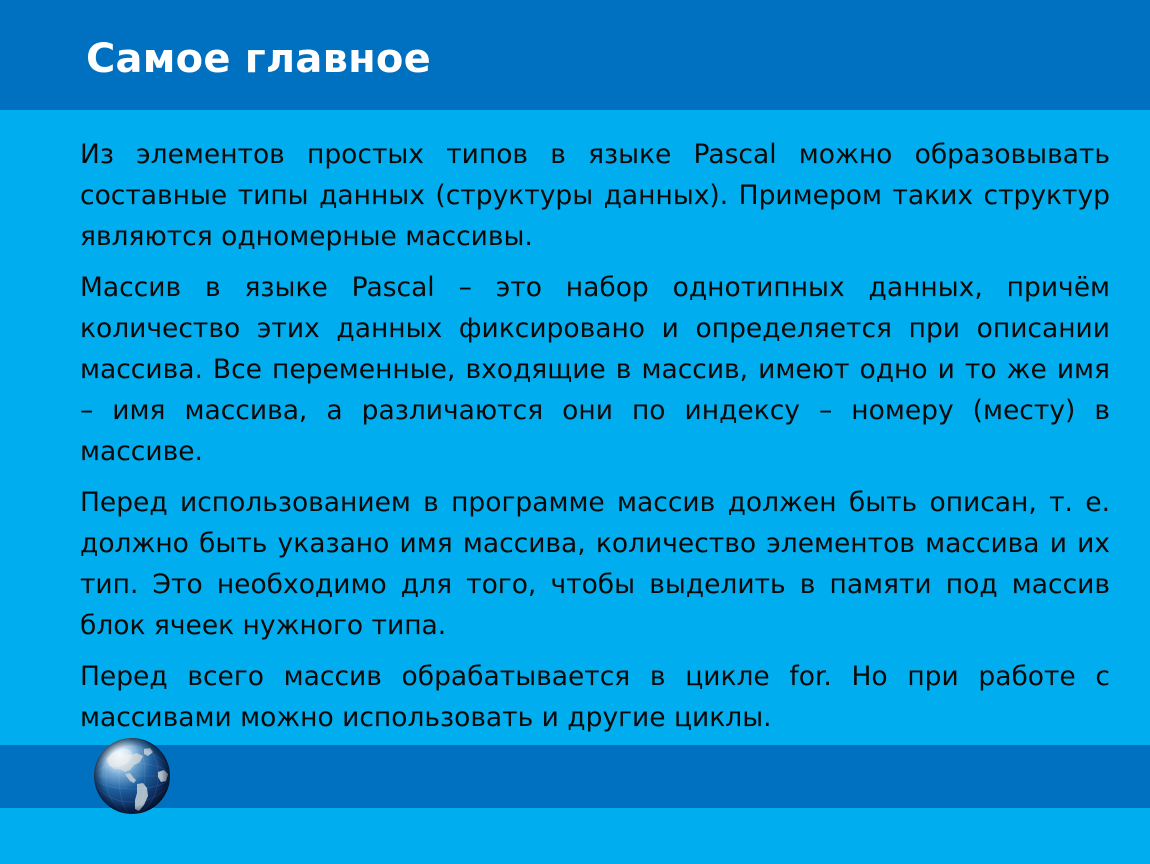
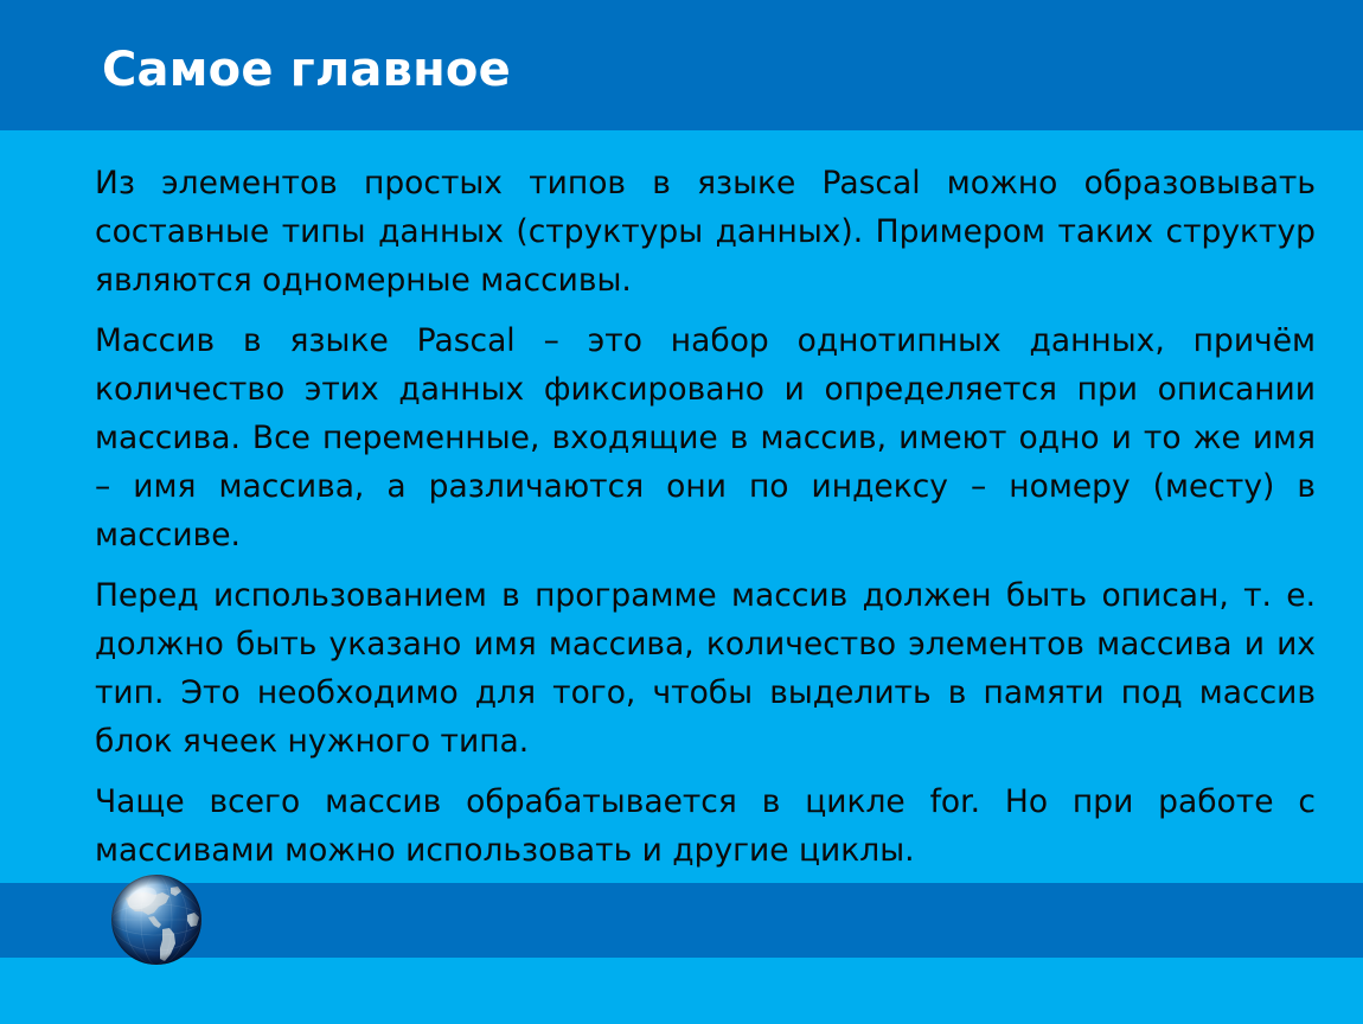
  Самое главное
  Из элементов простых типов в языке Pascal можно образовывать составные типы данных (структуры данных). Примером таких структур являются одномерные массивы.
  Массив в языке Pascal – это набор однотипных данных, причём количество этих данных фиксировано и определяется при описании массива. Все переменные, входящие в массив, имеют одно и то же имя – имя массива, а различаются они по индексу – номеру (месту) в массиве.
  Перед использованием в программе массив должен быть описан, т. е. должно быть указано имя массива, количество элементов массива и их тип. Это необходимо для того, чтобы выделить в памяти под массив блок ячеек нужного типа.
- Перед всего массив обрабатывается в цикле for. Но при работе с массивами можно использовать и другие циклы.
+ Чаще всего массив обрабатывается в цикле for. Но при работе с массивами можно использовать и другие циклы.
